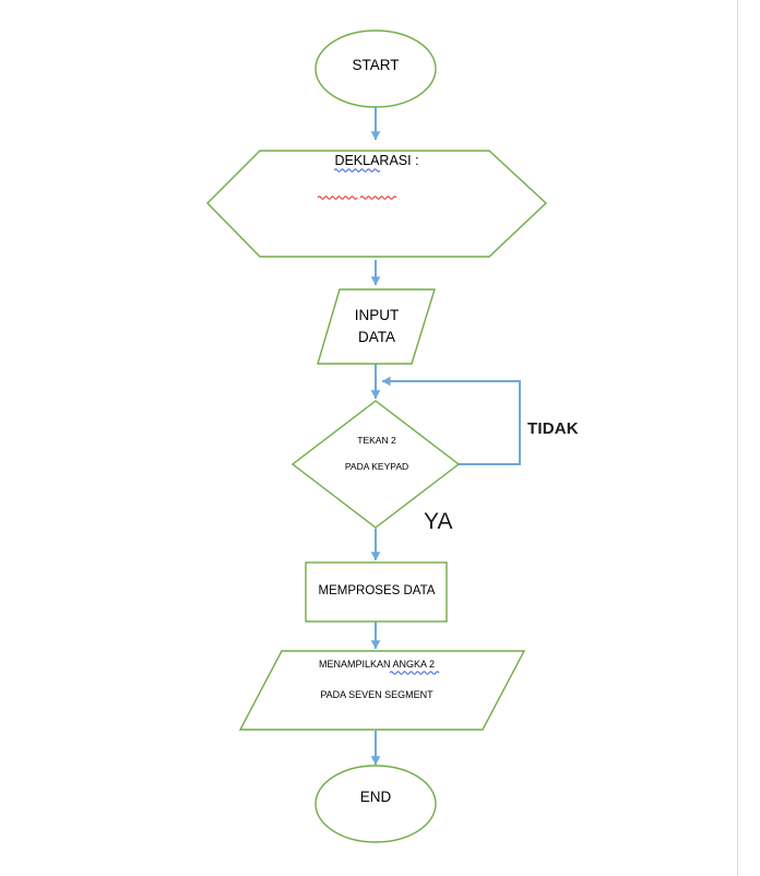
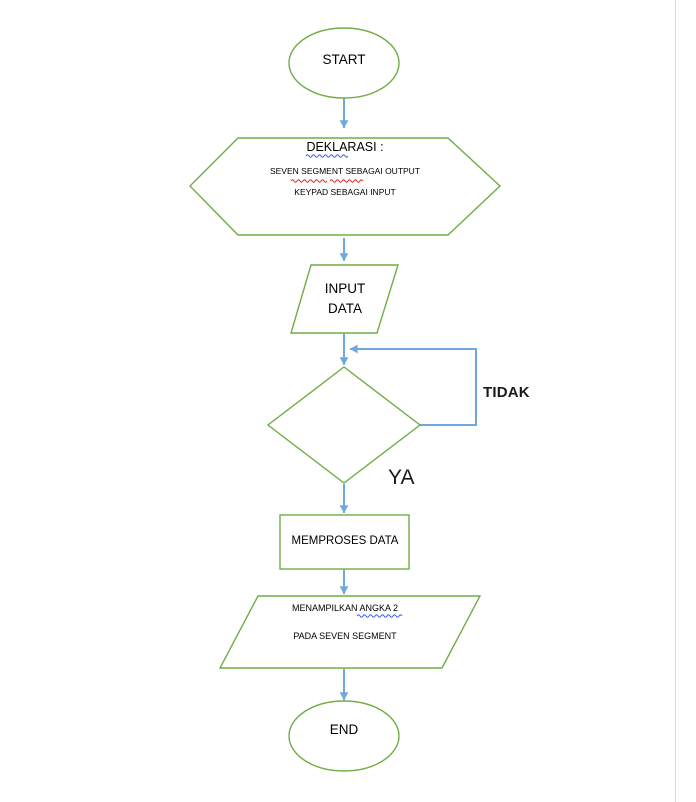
  START
  DEKLARASI :
+ SEVEN SEGMENT SEBAGAI OUTPUT
+ KEYPAD SEBAGAI INPUT
  INPUT
  DATA
- TEKAN 2
- PADA KEYPAD
  MEMPROSES DATA
  MENAMPILKAN ANGKA 2
  PADA SEVEN SEGMENT
  END
  TIDAK
  YA
